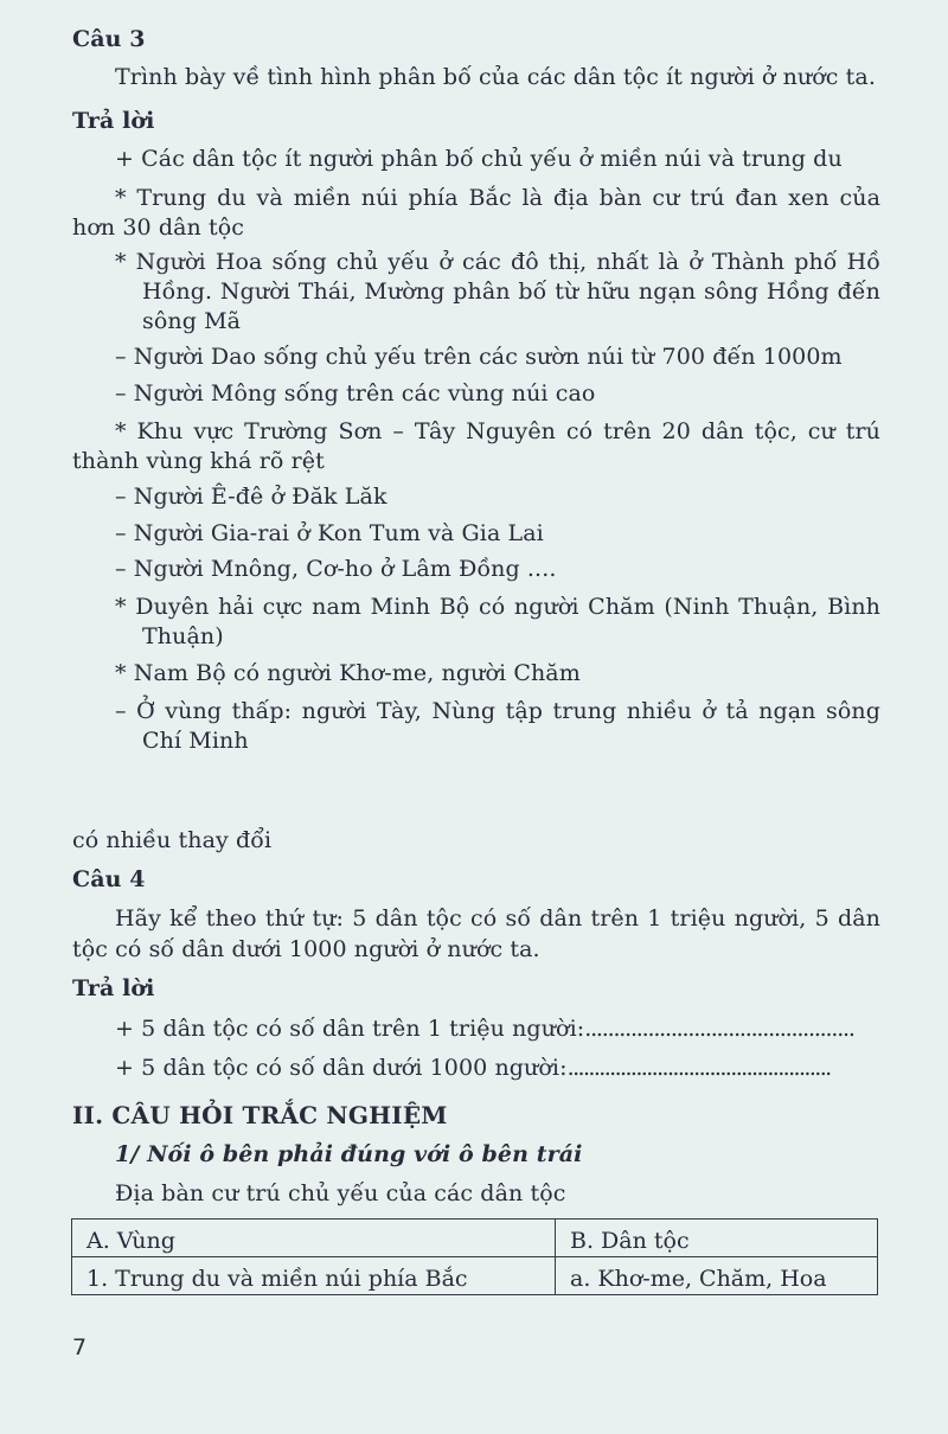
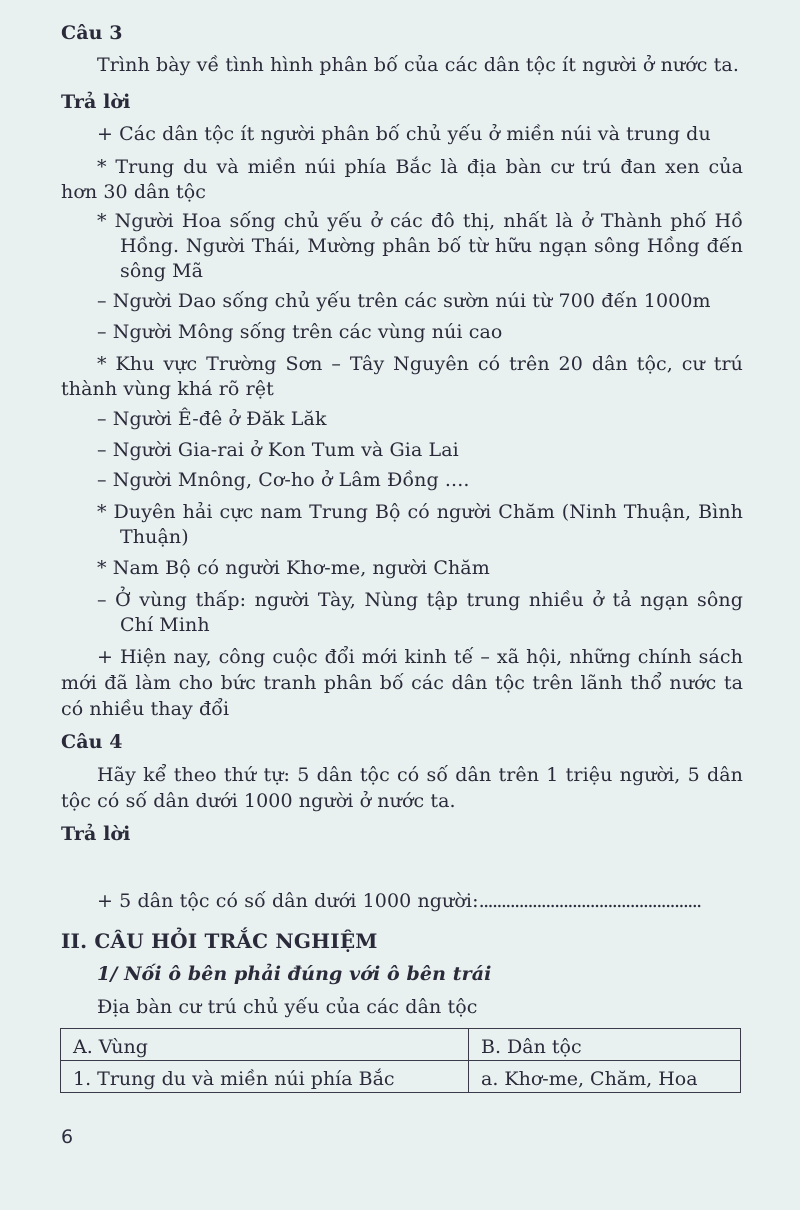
  Câu 3
  Trình bày về tình hình phân bố của các dân tộc ít người ở nước ta.
  Trả lời
  + Các dân tộc ít người phân bố chủ yếu ở miền núi và trung du
  * Trung du và miền núi phía Bắc là địa bàn cư trú đan xen của
  hơn 30 dân tộc
  * Người Hoa sống chủ yếu ở các đô thị, nhất là ở Thành phố Hồ
  Hồng. Người Thái, Mường phân bố từ hữu ngạn sông Hồng đến
  sông Mã
  – Người Dao sống chủ yếu trên các sườn núi từ 700 đến 1000m
  – Người Mông sống trên các vùng núi cao
  * Khu vực Trường Sơn – Tây Nguyên có trên 20 dân tộc, cư trú
  thành vùng khá rõ rệt
  – Người Ê-đê ở Đăk Lăk
  – Người Gia-rai ở Kon Tum và Gia Lai
  – Người Mnông, Cơ-ho ở Lâm Đồng ....
- * Duyên hải cực nam Minh Bộ có người Chăm (Ninh Thuận, Bình
+ * Duyên hải cực nam Trung Bộ có người Chăm (Ninh Thuận, Bình
  Thuận)
  * Nam Bộ có người Khơ-me, người Chăm
  – Ở vùng thấp: người Tày, Nùng tập trung nhiều ở tả ngạn sông
  Chí Minh
+ + Hiện nay, công cuộc đổi mới kinh tế – xã hội, những chính sách
+ mới đã làm cho bức tranh phân bố các dân tộc trên lãnh thổ nước ta
  có nhiều thay đổi
  Câu 4
  Hãy kể theo thứ tự: 5 dân tộc có số dân trên 1 triệu người, 5 dân
  tộc có số dân dưới 1000 người ở nước ta.
  Trả lời
- + 5 dân tộc có số dân trên 1 triệu người:...............................................
  + 5 dân tộc có số dân dưới 1000 người:..................................................
  II. CÂU HỎI TRẮC NGHIỆM
  1/ Nối ô bên phải đúng với ô bên trái
  Địa bàn cư trú chủ yếu của các dân tộc
  A. Vùng	B. Dân tộc
  1. Trung du và miền núi phía Bắc	a. Khơ-me, Chăm, Hoa
- 7
+ 6
